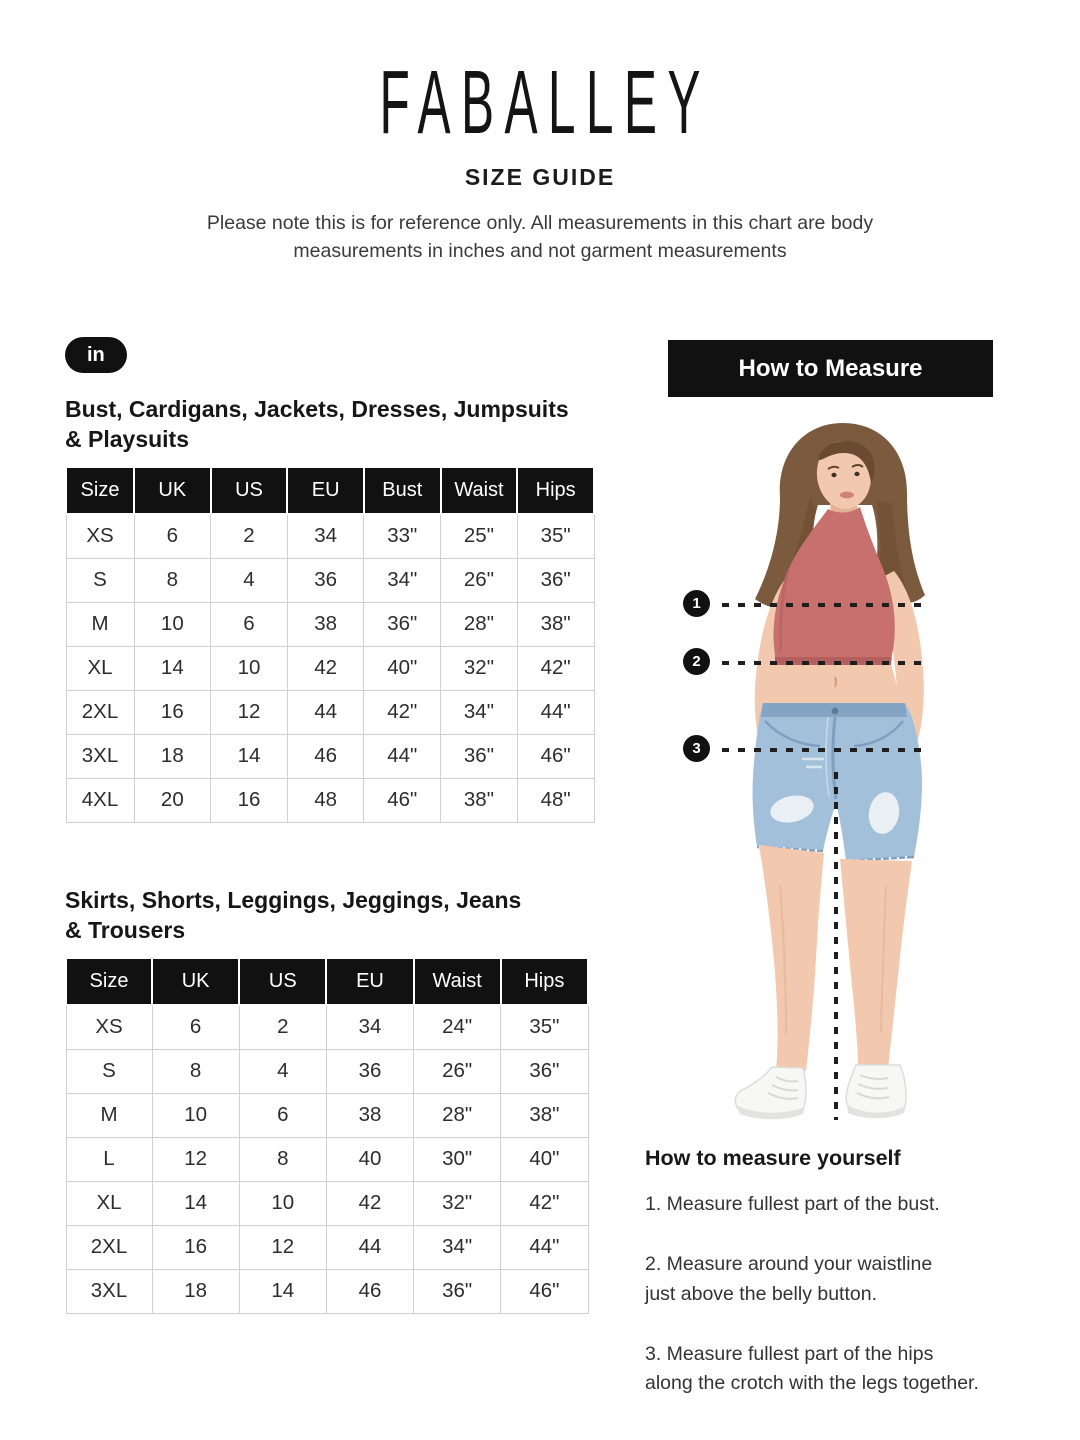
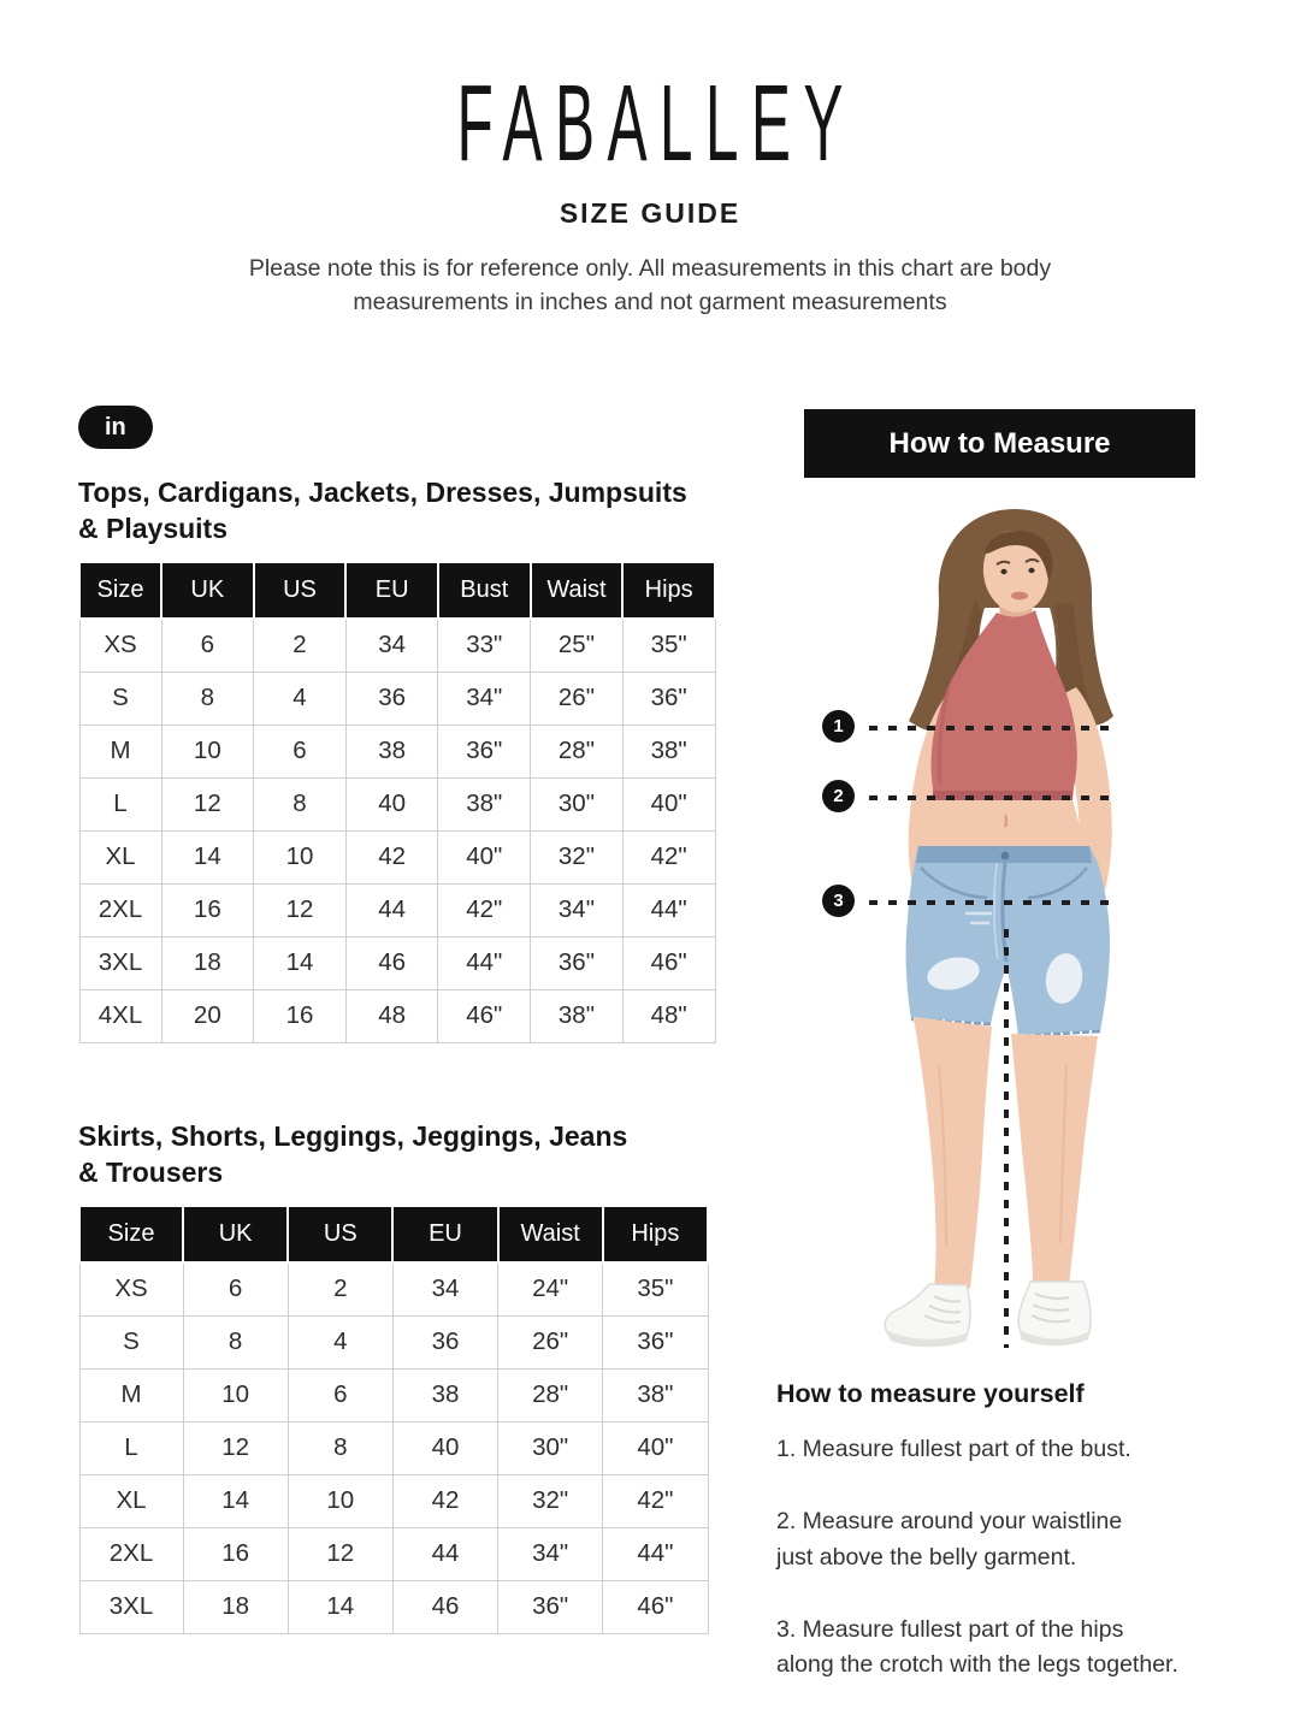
  FABALLEY
  SIZE GUIDE
  Please note this is for reference only. All measurements in this chart are body
  measurements in inches and not garment measurements
  in
- Bust, Cardigans, Jackets, Dresses, Jumpsuits
+ Tops, Cardigans, Jackets, Dresses, Jumpsuits
  & Playsuits
  Size	UK	US	EU	Bust	Waist	Hips
  XS	6	2	34	33"	25"	35"
  S	8	4	36	34"	26"	36"
  M	10	6	38	36"	28"	38"
+ L	12	8	40	38"	30"	40"
  XL	14	10	42	40"	32"	42"
  2XL	16	12	44	42"	34"	44"
  3XL	18	14	46	44"	36"	46"
  4XL	20	16	48	46"	38"	48"
  Skirts, Shorts, Leggings, Jeggings, Jeans
  & Trousers
  Size	UK	US	EU	Waist	Hips
  XS	6	2	34	24"	35"
  S	8	4	36	26"	36"
  M	10	6	38	28"	38"
  L	12	8	40	30"	40"
  XL	14	10	42	32"	42"
  2XL	16	12	44	34"	44"
  3XL	18	14	46	36"	46"
  How to Measure
  1
  2
  3
  How to measure yourself
  1. Measure fullest part of the bust.
  2. Measure around your waistline
- just above the belly button.
+ just above the belly garment.
  3. Measure fullest part of the hips
  along the crotch with the legs together.
